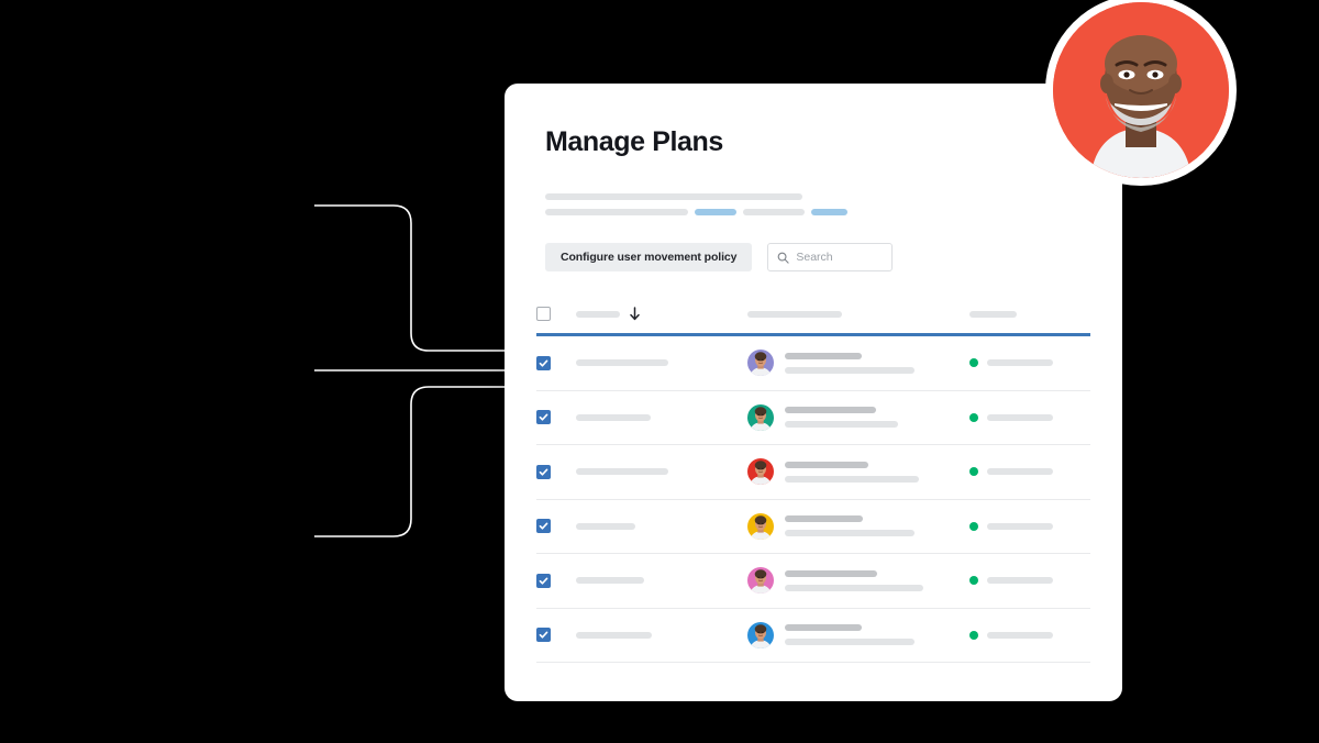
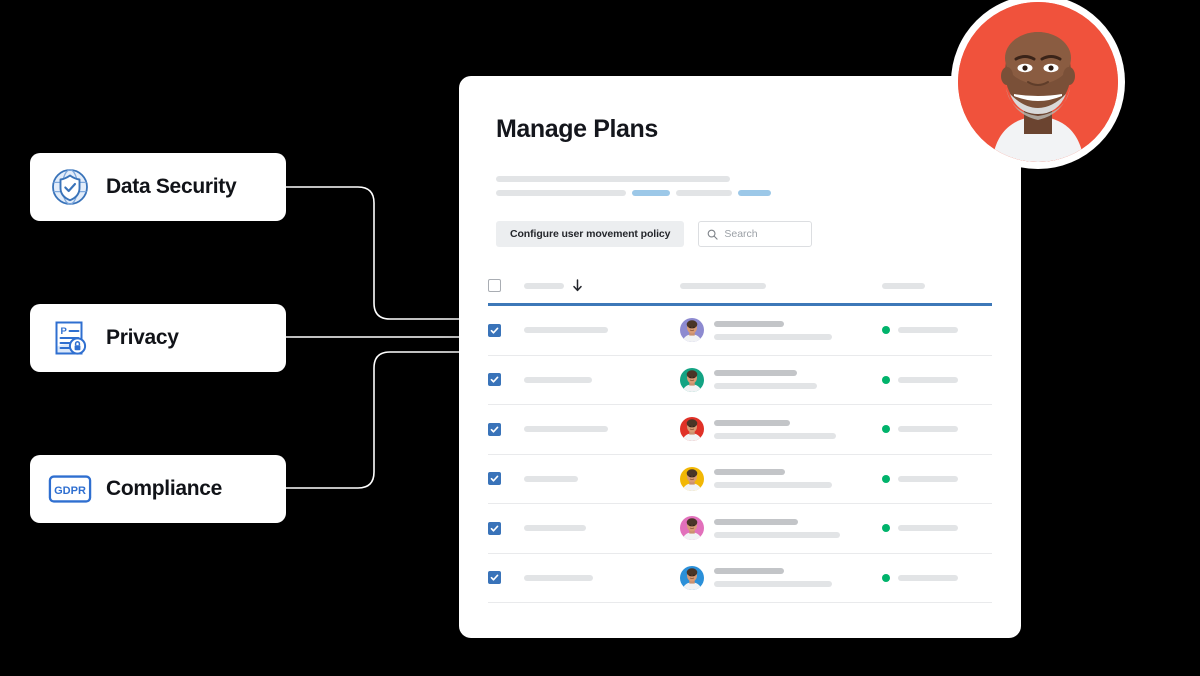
+ Data Security
+ P
+ Privacy
+ GDPR
+ Compliance
  Manage Plans
  Configure user movement policy
  Search
